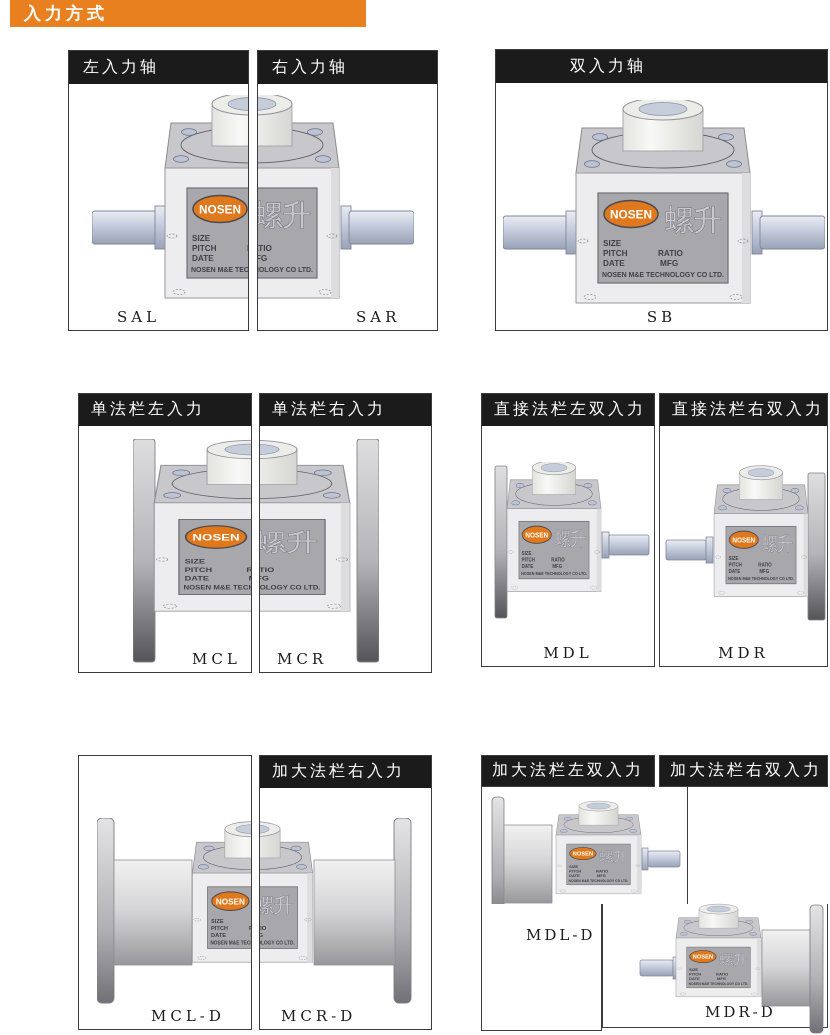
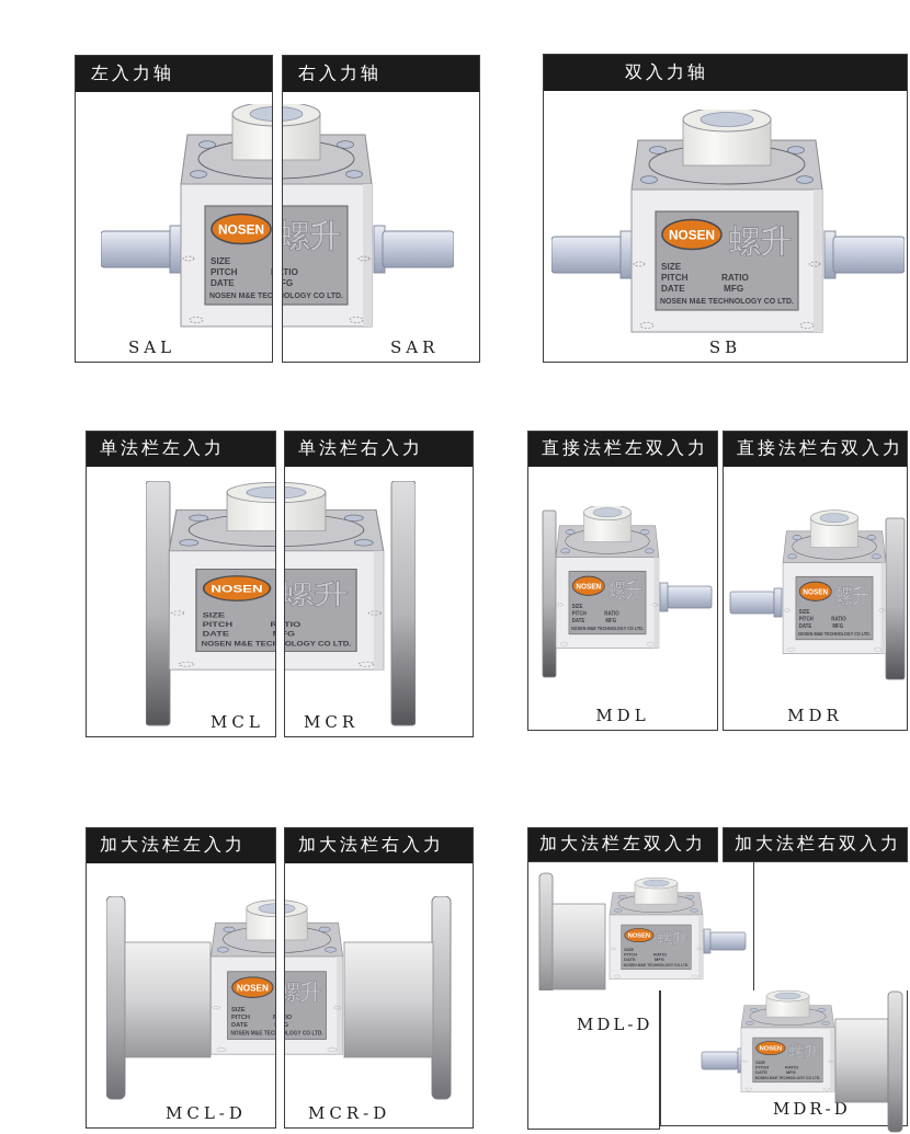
- 入力方式
  左入力轴
  SAL
  右入力轴
  SAR
  双入力轴
  SB
  单法栏左入力
  MCL
  单法栏右入力
  MCR
  直接法栏左双入力
  MDL
  直接法栏右双入力
  MDR
+ 加大法栏左入力
  MCL-D
  加大法栏右入力
  MCR-D
  加大法栏左双入力
  加大法栏右双入力
  MDL-D
  MDR-D
